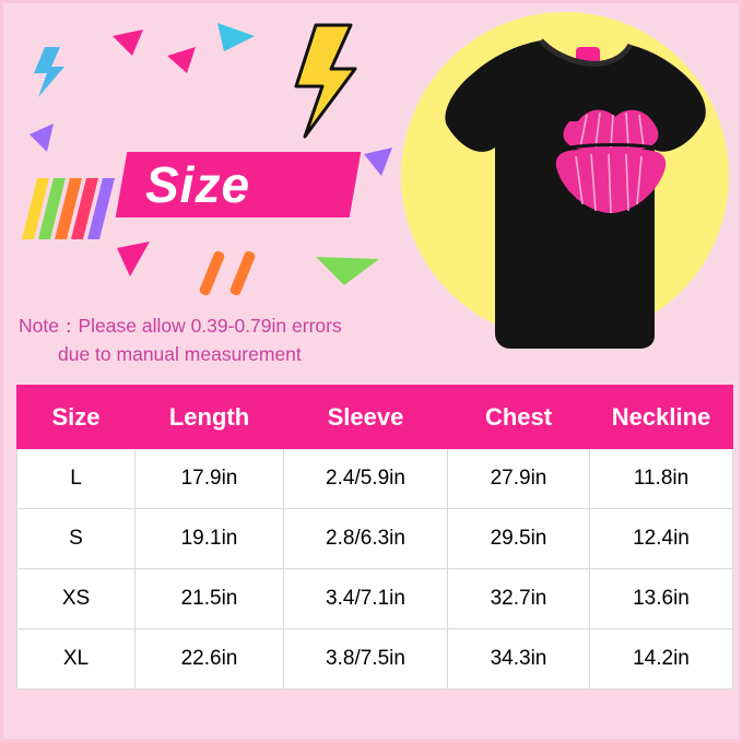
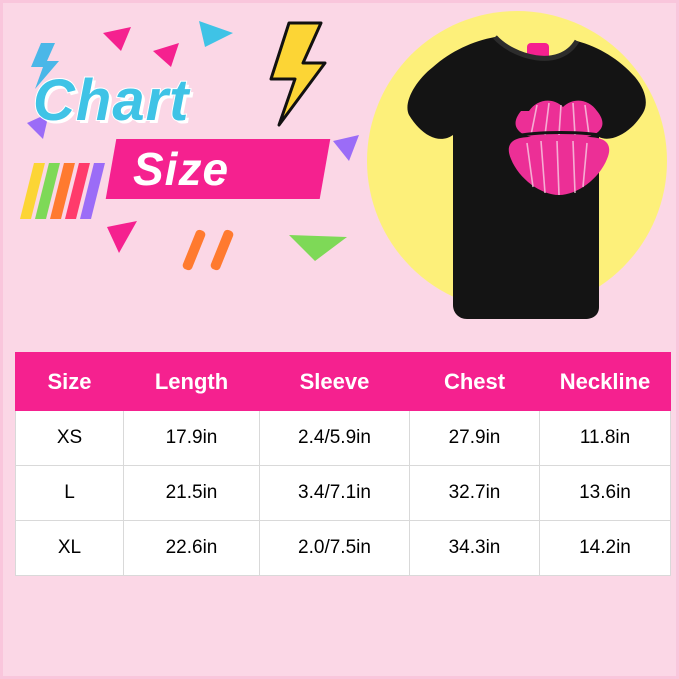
+ Chart
  Size
- Note：Please allow 0.39-0.79in errors
- due to manual measurement
  Size	Length	Sleeve	Chest	Neckline
- L	17.9in	2.4/5.9in	27.9in	11.8in
+ XS	17.9in	2.4/5.9in	27.9in	11.8in
- S	19.1in	2.8/6.3in	29.5in	12.4in
- XS	21.5in	3.4/7.1in	32.7in	13.6in
+ L	21.5in	3.4/7.1in	32.7in	13.6in
- XL	22.6in	3.8/7.5in	34.3in	14.2in
+ XL	22.6in	2.0/7.5in	34.3in	14.2in
